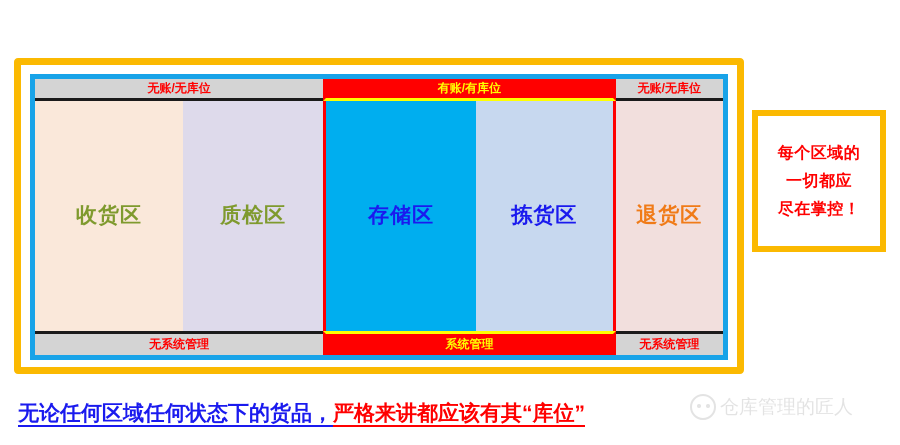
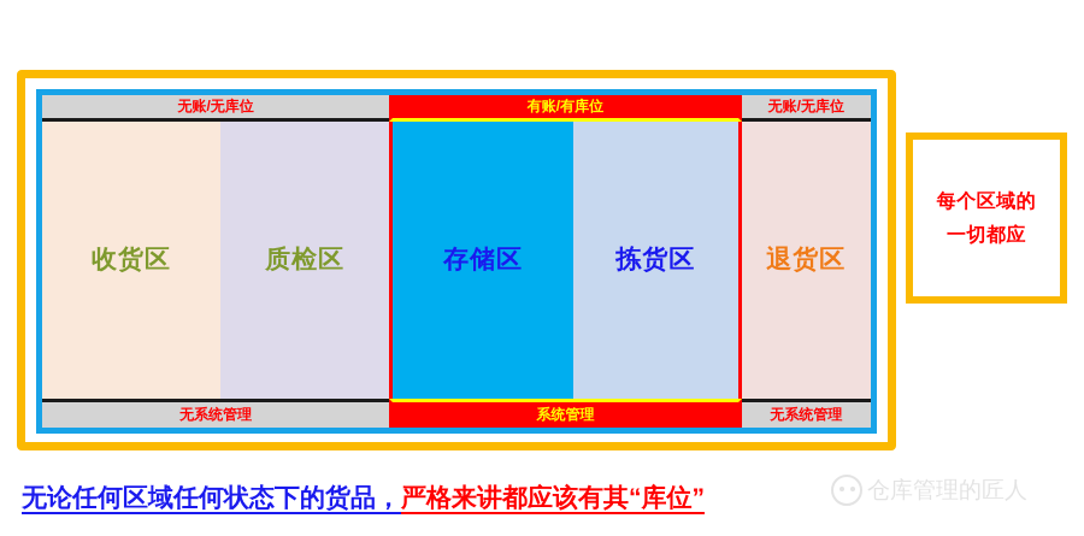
  无账/无库位
  有账/有库位
  无账/无库位
  收货区
  质检区
  存储区
  拣货区
  退货区
  无系统管理
  系统管理
  无系统管理
  每个区域的
  一切都应
- 尽在掌控！
  无论任何区域任何状态下的货品，严格来讲都应该有其“库位”
  仓库管理的匠人
